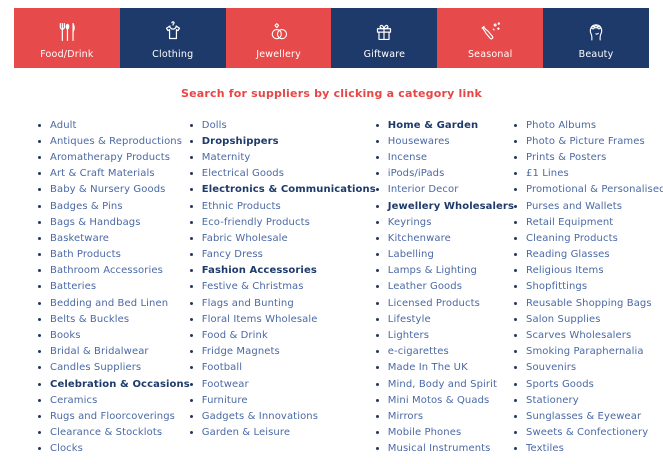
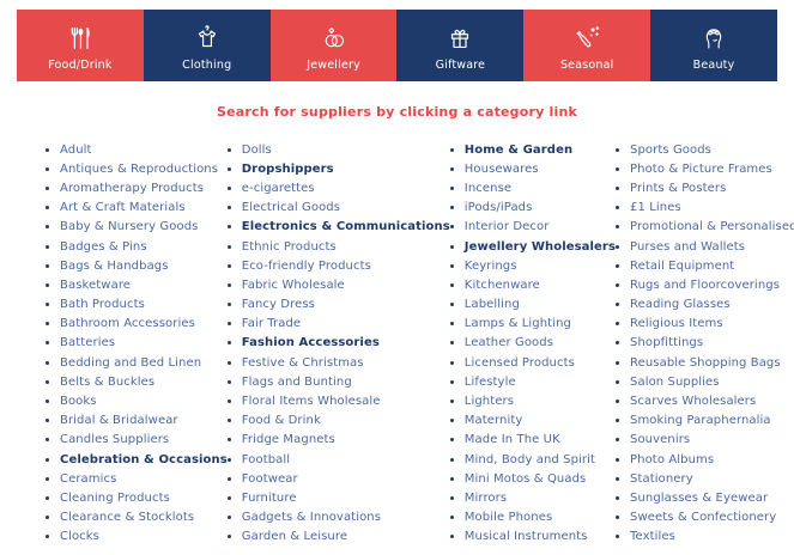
  Food/Drink
  Clothing
  Jewellery
  Giftware
  Seasonal
  Beauty
  Search for suppliers by clicking a category link
  Adult
  Antiques & Reproductions
  Aromatherapy Products
  Art & Craft Materials
  Baby & Nursery Goods
  Badges & Pins
  Bags & Handbags
  Basketware
  Bath Products
  Bathroom Accessories
  Batteries
  Bedding and Bed Linen
  Belts & Buckles
  Books
  Bridal & Bridalwear
  Candles Suppliers
  Celebration & Occasions
  Ceramics
- Rugs and Floorcoverings
+ Cleaning Products
  Clearance & Stocklots
  Clocks
  Dolls
  Dropshippers
- Maternity
+ e-cigarettes
  Electrical Goods
  Electronics & Communications
  Ethnic Products
  Eco-friendly Products
  Fabric Wholesale
  Fancy Dress
+ Fair Trade
  Fashion Accessories
  Festive & Christmas
  Flags and Bunting
  Floral Items Wholesale
  Food & Drink
  Fridge Magnets
  Football
  Footwear
  Furniture
  Gadgets & Innovations
  Garden & Leisure
  Home & Garden
  Housewares
  Incense
  iPods/iPads
  Interior Decor
  Jewellery Wholesalers
  Keyrings
  Kitchenware
  Labelling
  Lamps & Lighting
  Leather Goods
  Licensed Products
  Lifestyle
  Lighters
- e-cigarettes
+ Maternity
  Made In The UK
  Mind, Body and Spirit
  Mini Motos & Quads
  Mirrors
  Mobile Phones
  Musical Instruments
- Photo Albums
+ Sports Goods
  Photo & Picture Frames
  Prints & Posters
  £1 Lines
  Promotional & Personalised
  Purses and Wallets
  Retail Equipment
- Cleaning Products
+ Rugs and Floorcoverings
  Reading Glasses
  Religious Items
  Shopfittings
  Reusable Shopping Bags
  Salon Supplies
  Scarves Wholesalers
  Smoking Paraphernalia
  Souvenirs
- Sports Goods
+ Photo Albums
  Stationery
  Sunglasses & Eyewear
  Sweets & Confectionery
  Textiles
